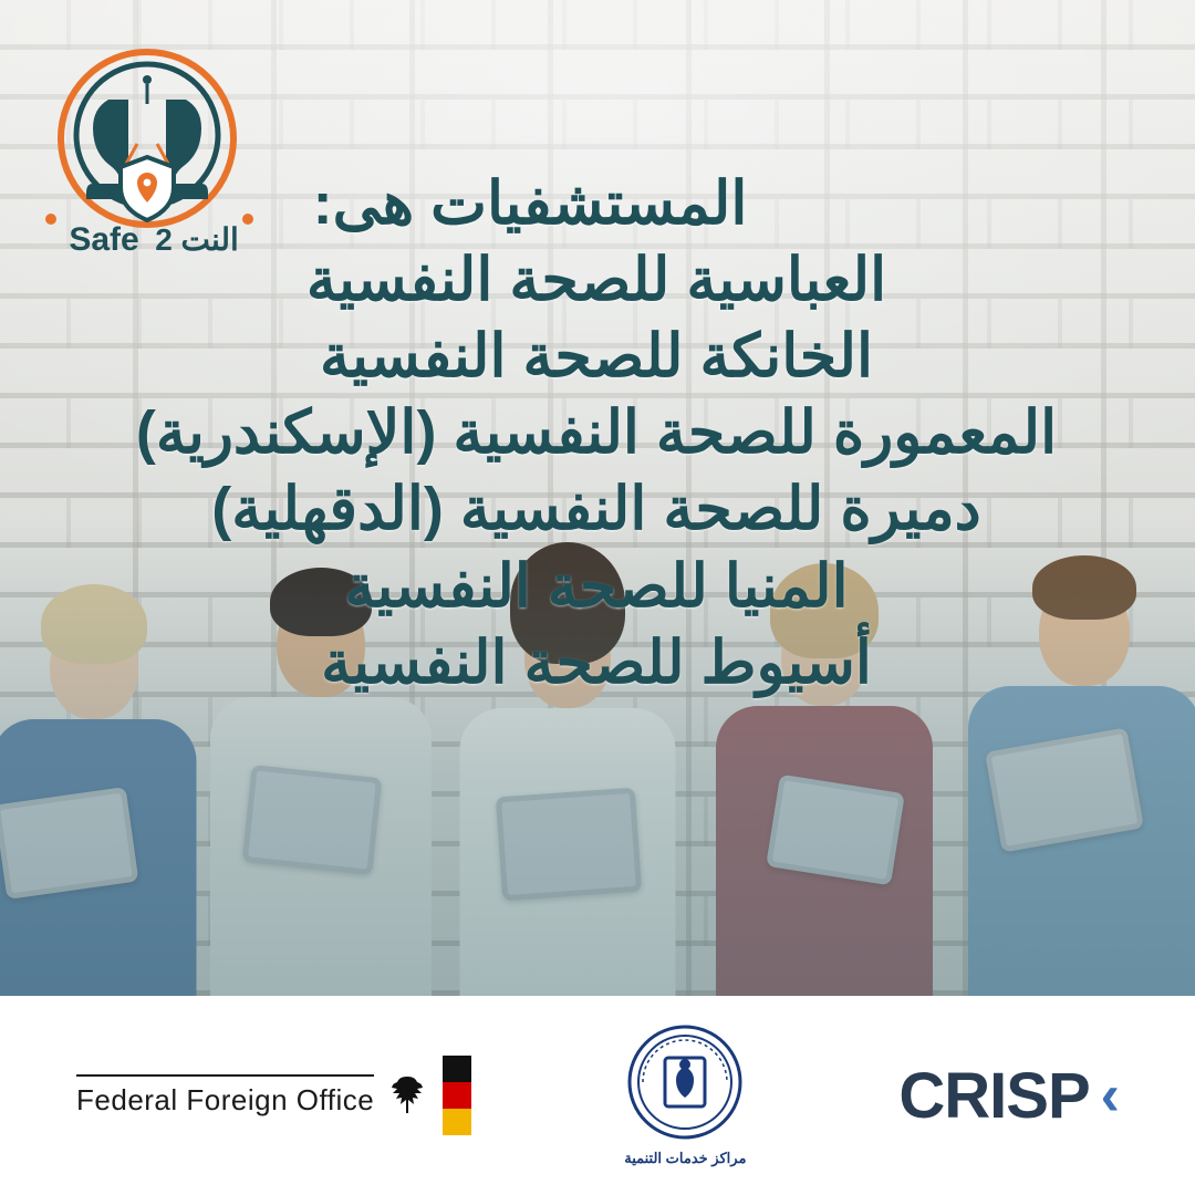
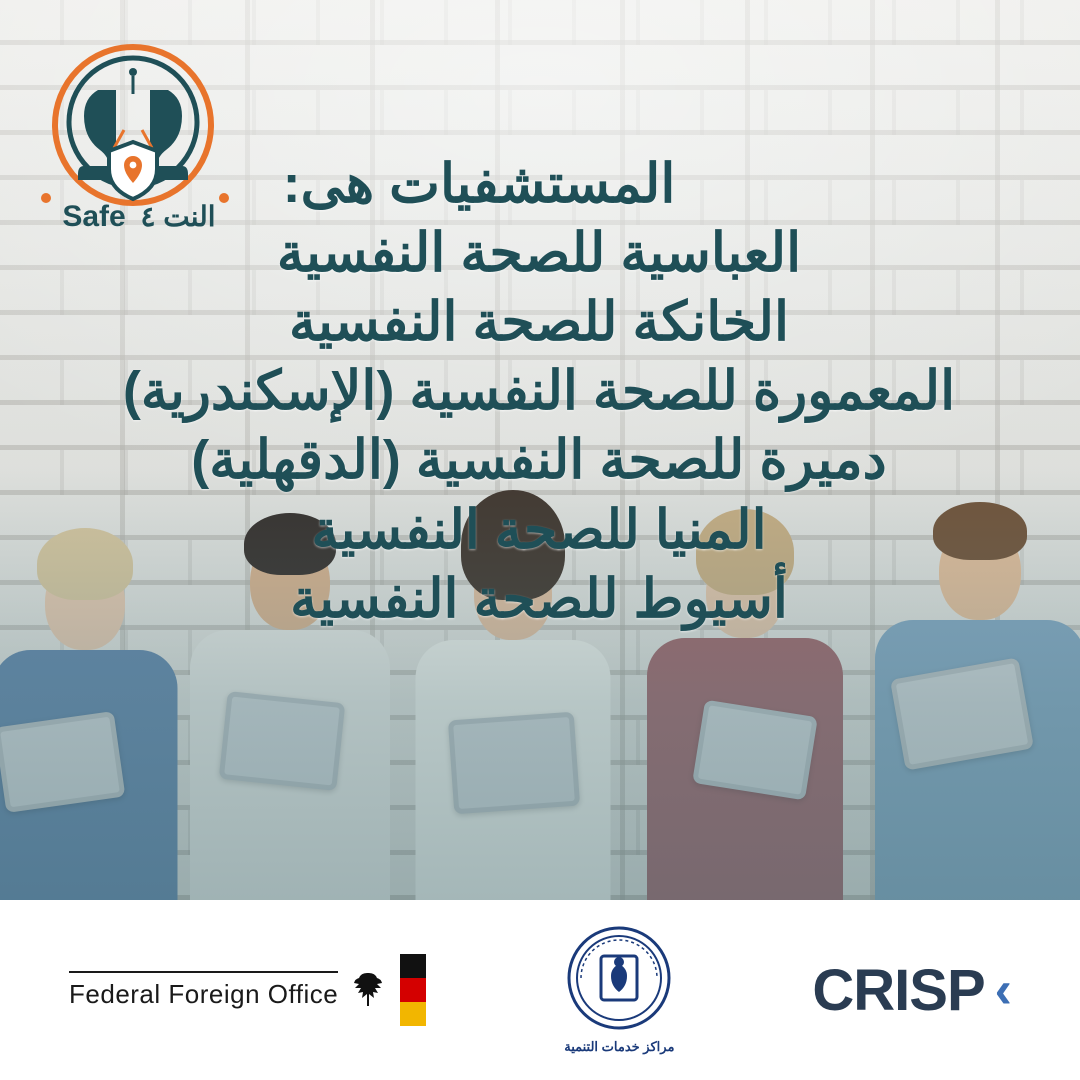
  Safe
- النت 2
+ النت ٤
  المستشفيات هى:
  العباسية للصحة النفسية
  الخانكة للصحة النفسية
  المعمورة للصحة النفسية (الإسكندرية)
  دميرة للصحة النفسية (الدقهلية)
  المنيا للصحة النفسية
  أسيوط للصحة النفسية
  ›
  CRISP
  مراكز خدمات التنمية
  Federal Foreign Office
